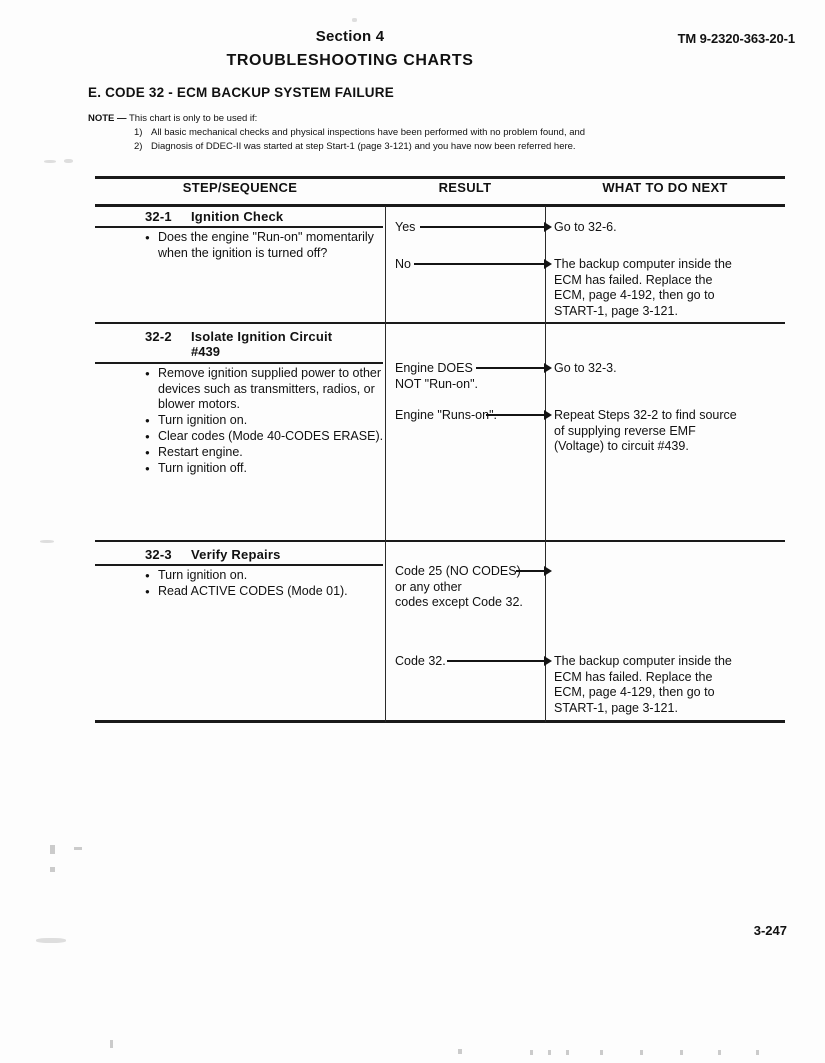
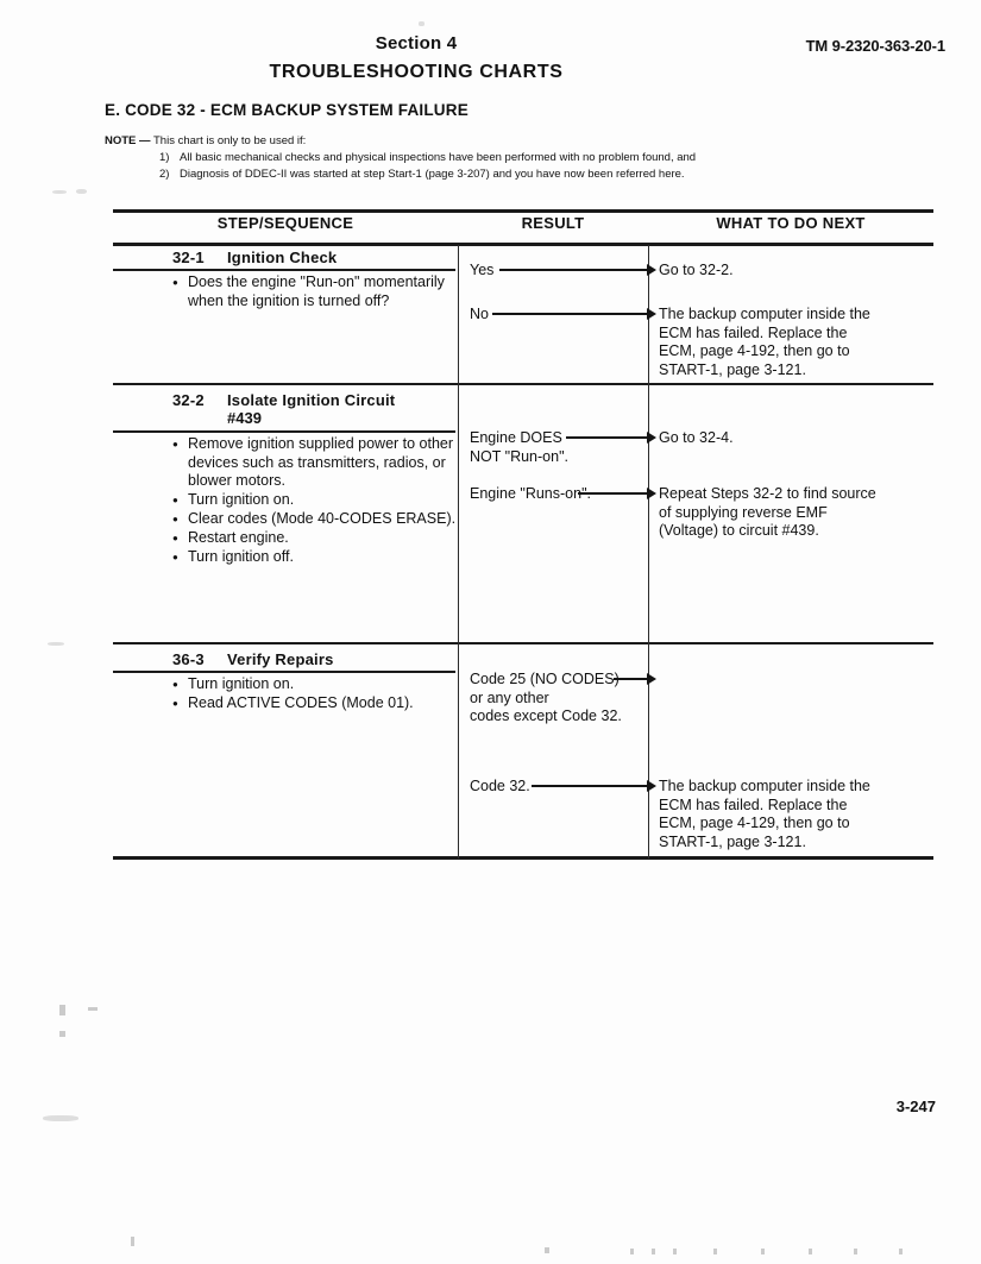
  Section 4
  TM 9-2320-363-20-1
  TROUBLESHOOTING CHARTS
  E. CODE 32 - ECM BACKUP SYSTEM FAILURE
  NOTE — This chart is only to be used if:
  1) All basic mechanical checks and physical inspections have been performed with no problem found, and
- 2) Diagnosis of DDEC-II was started at step Start-1 (page 3-121) and you have now been referred here.
+ 2) Diagnosis of DDEC-II was started at step Start-1 (page 3-207) and you have now been referred here.
  STEP/SEQUENCE
  RESULT
  WHAT TO DO NEXT
  32-1 Ignition Check
  Does the engine "Run-on" momentarily when the ignition is turned off?
  Yes
- Go to 32-6.
+ Go to 32-2.
  No
  The backup computer inside the
  ECM has failed. Replace the
  ECM, page 4-192, then go to
  START-1, page 3-121.
  32-2 Isolate Ignition Circuit
  #439
  Remove ignition supplied power to other devices such as transmitters, radios, or blower motors.
  Turn ignition on.
  Clear codes (Mode 40-CODES ERASE).
  Restart engine.
  Turn ignition off.
  Engine DOES
  NOT "Run-on".
- Go to 32-3.
+ Go to 32-4.
  Engine "Runs-o
  Repeat Steps 32-2 to find source
  of supplying reverse EMF
  (Voltage) to circuit #439.
- 32-3 Verify Repairs
+ 36-3 Verify Repairs
  Turn ignition on.
  Read ACTIVE CODES (Mode 01).
  Code 25 (NO CODES
  or any other
  codes except Code 32.
  Code 32.
  The backup computer inside the
  ECM has failed. Replace the
  ECM, page 4-129, then go to
  START-1, page 3-121.
  3-247
